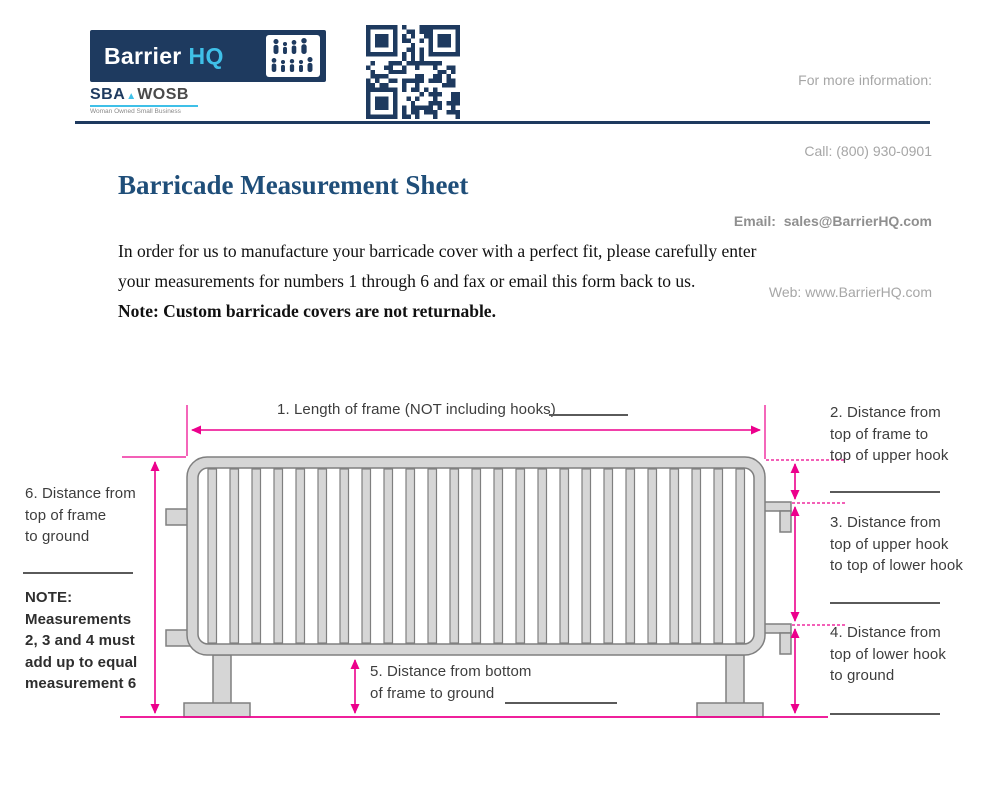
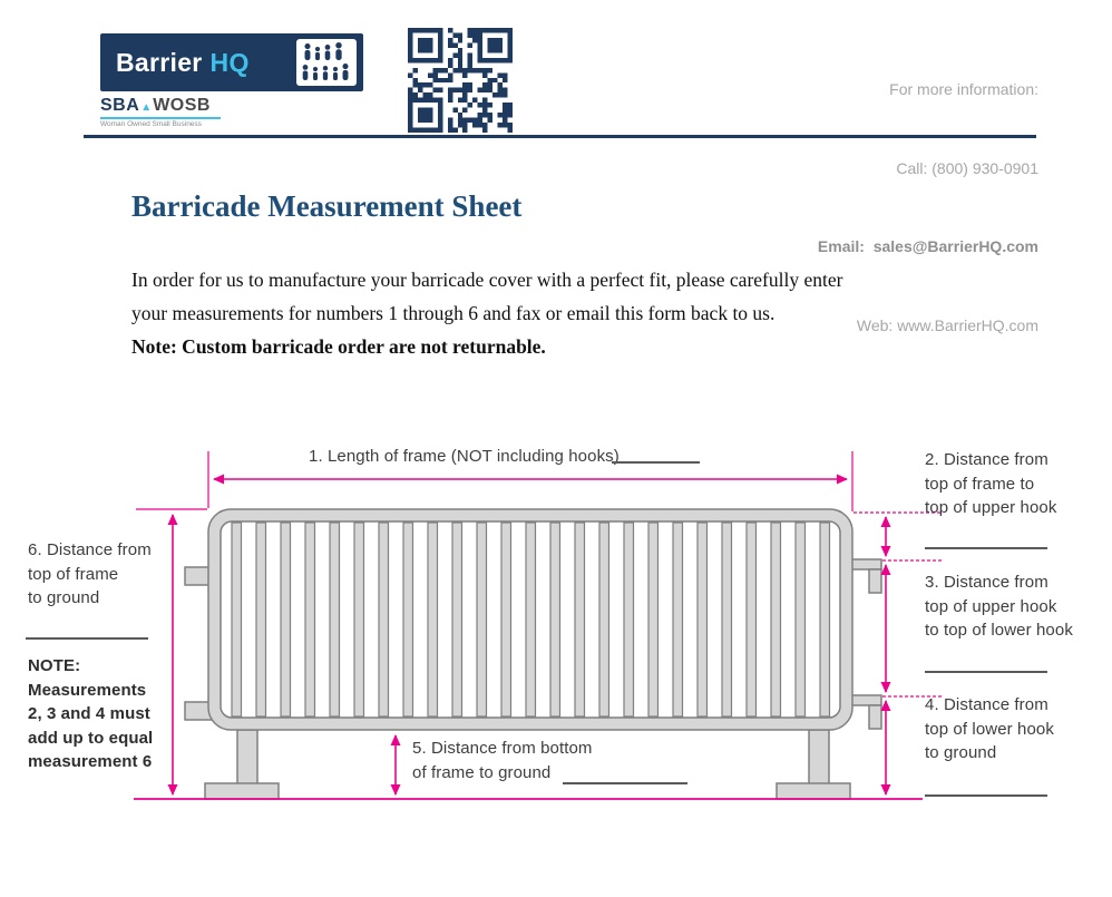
  Barrier HQ
  SBA
  ▲
  WOSB
  For more information:
  Call: (800) 930-0901
  Email: sales@BarrierHQ.com
  Web: www.BarrierHQ.com
  Barricade Measurement Sheet
  In order for us to manufacture your barricade cover with a perfect fit, please carefully enter
  your measurements for numbers 1 through 6 and fax or email this form back to us.
- Note: Custom barricade covers are not returnable.
+ Note: Custom barricade order are not returnable.
  1. Length of frame (NOT including hooks)
  2. Distance from
  top of frame to
  top of upper hook
  3. Distance from
  top of upper hook
  to top of lower hook
  4. Distance from
  top of lower hook
  to ground
  6. Distance from
  top of frame
  to ground
  NOTE:
  Measurements
  2, 3 and 4 must
  add up to equal
  measurement 6
  5. Distance from bottom
  of frame to ground
